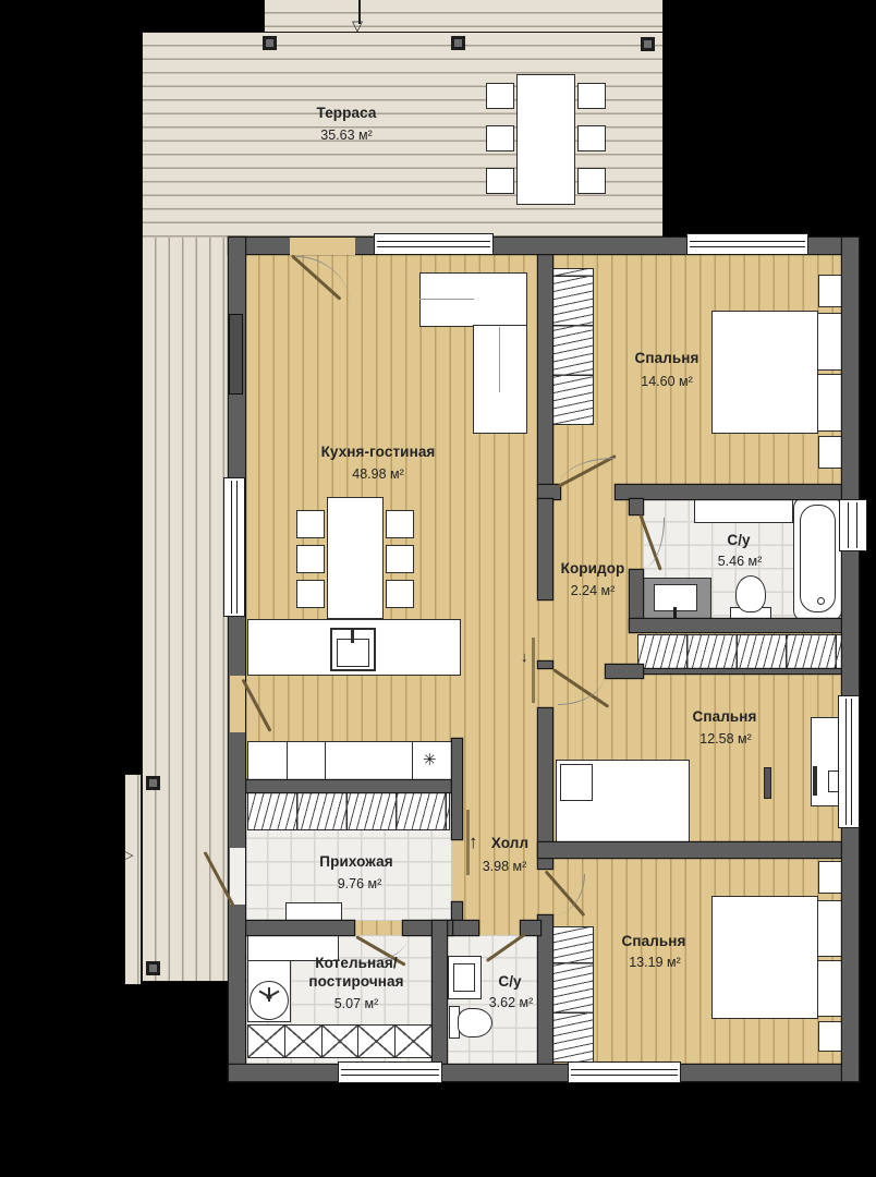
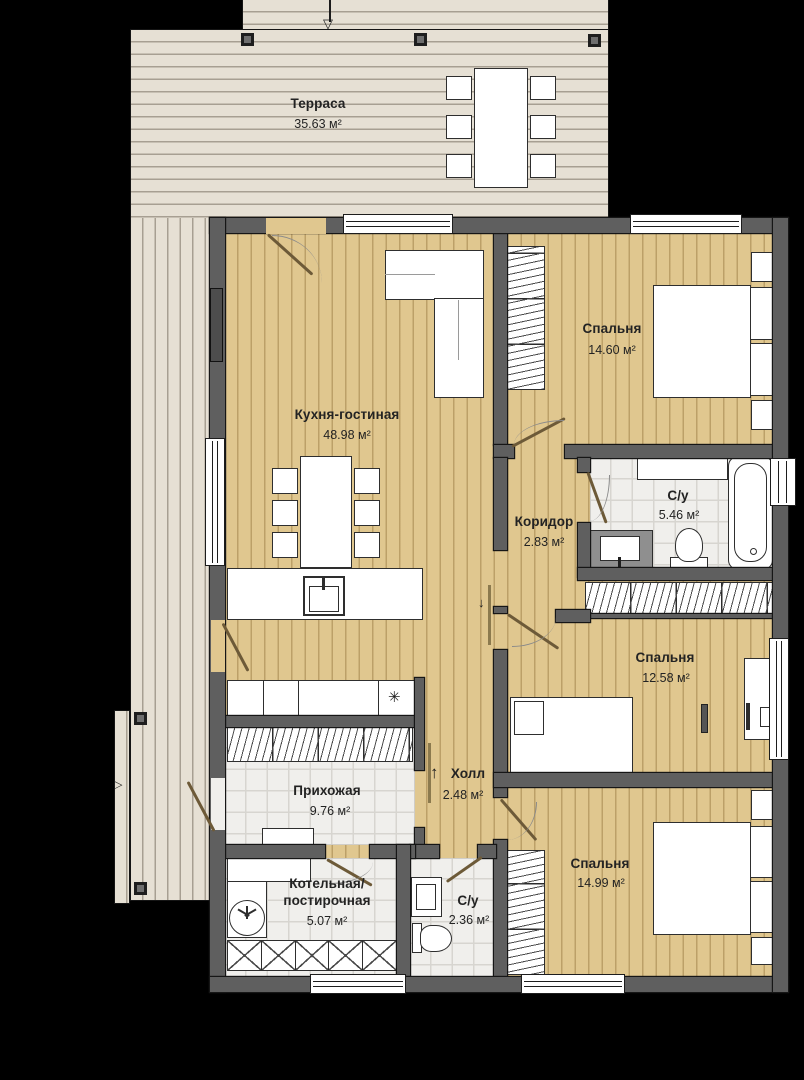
  ▽
  ▷
  ✳
  ↑
  ↓
  Терраса
  35.63 м²
  Кухня-гостиная
  48.98 м²
  Спальня
  14.60 м²
  С/у
  5.46 м²
  Коридор
- 2.24 м²
+ 2.83 м²
  Спальня
  12.58 м²
  Холл
- 3.98 м²
+ 2.48 м²
  Прихожая
  9.76 м²
  Котельная/
  постирочная
  5.07 м²
  С/у
- 3.62 м²
+ 2.36 м²
  Спальня
- 13.19 м²
+ 14.99 м²
